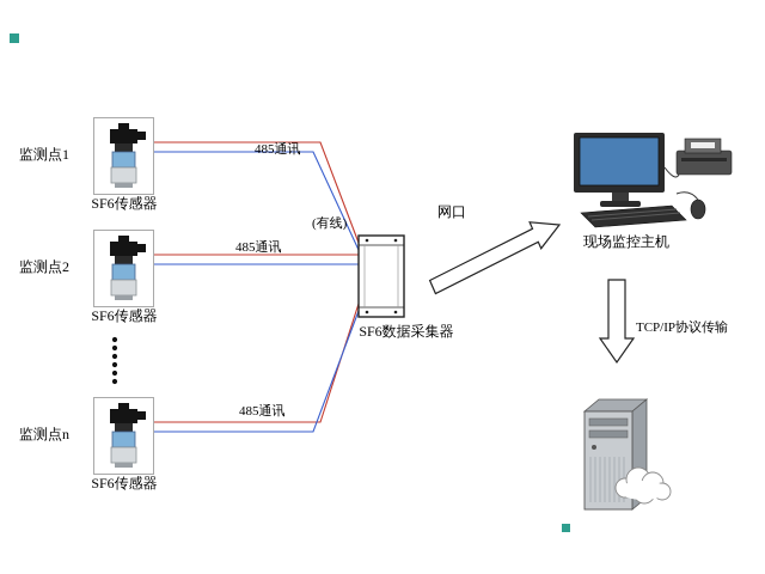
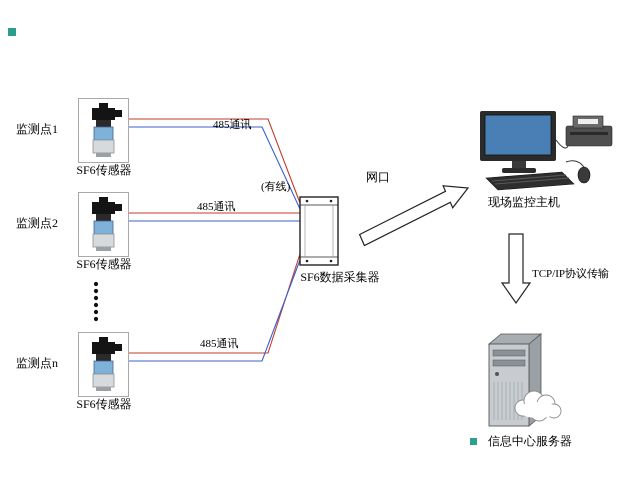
  监测点1
  SF6传感器
  485通讯
  监测点2
  SF6传感器
  485通讯
  监测点n
  SF6传感器
  485通讯
  (有线)
  SF6数据采集器
  网口
  现场监控主机
  TCP/IP协议传输
+ 信息中心服务器
